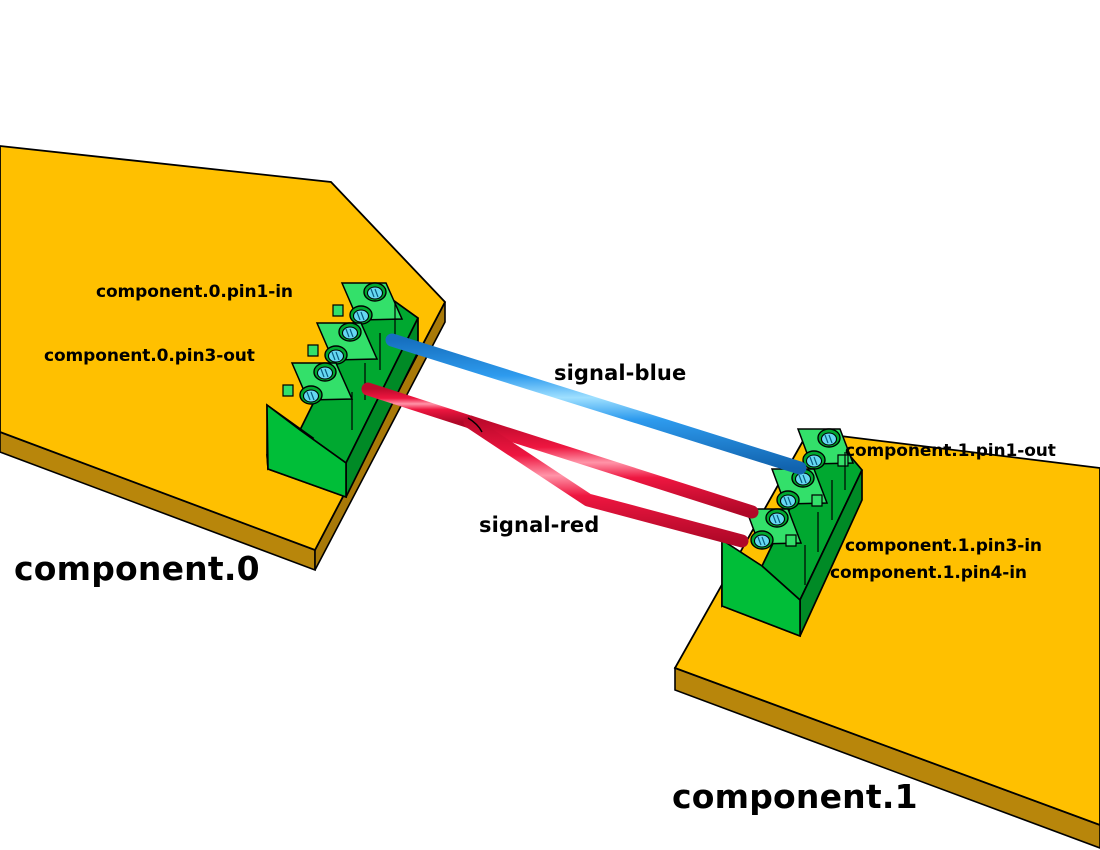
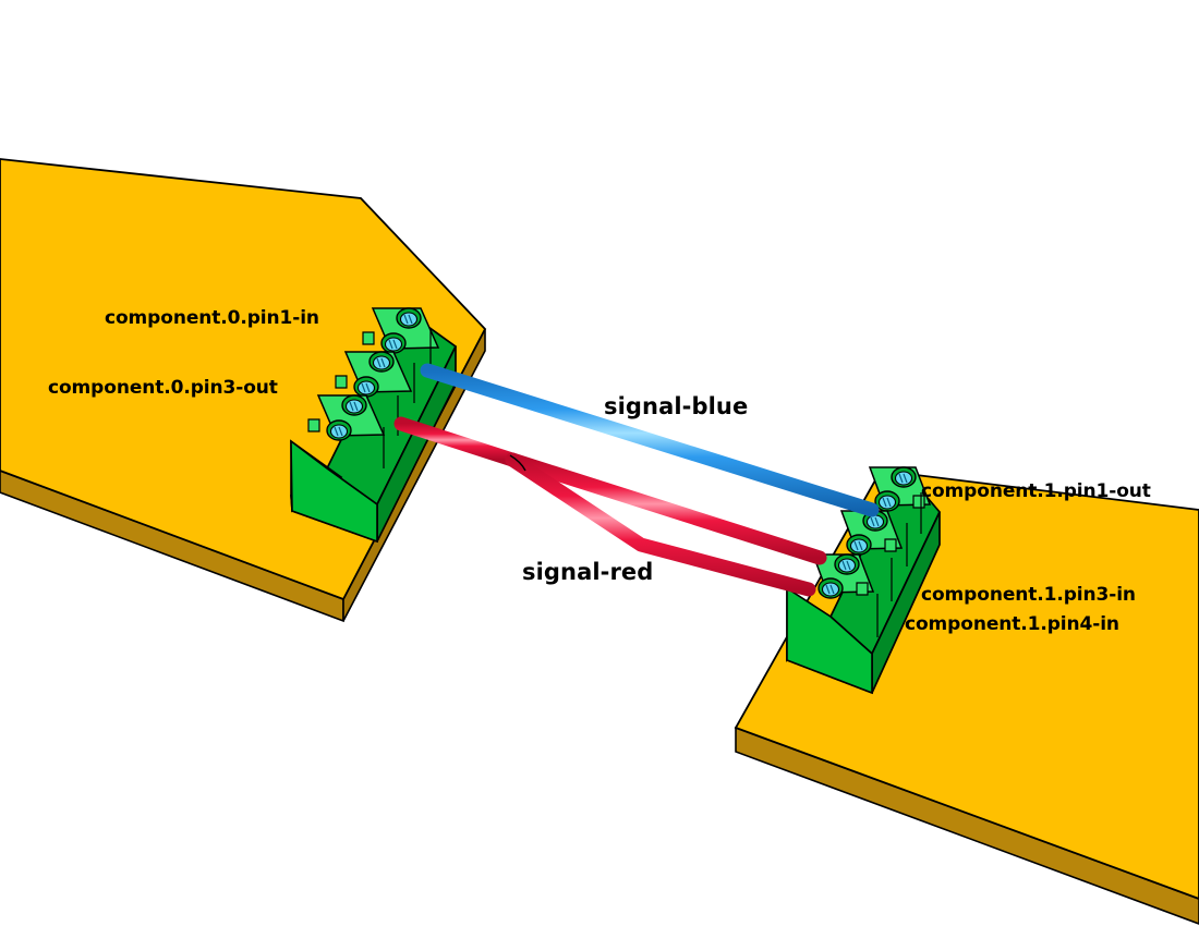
  component.0.pin1-in
  component.0.pin3-out
  component.1.pin1-out
  component.1.pin3-in
  component.1.pin4-in
  signal-blue
  signal-red
- component.0
- component.1
